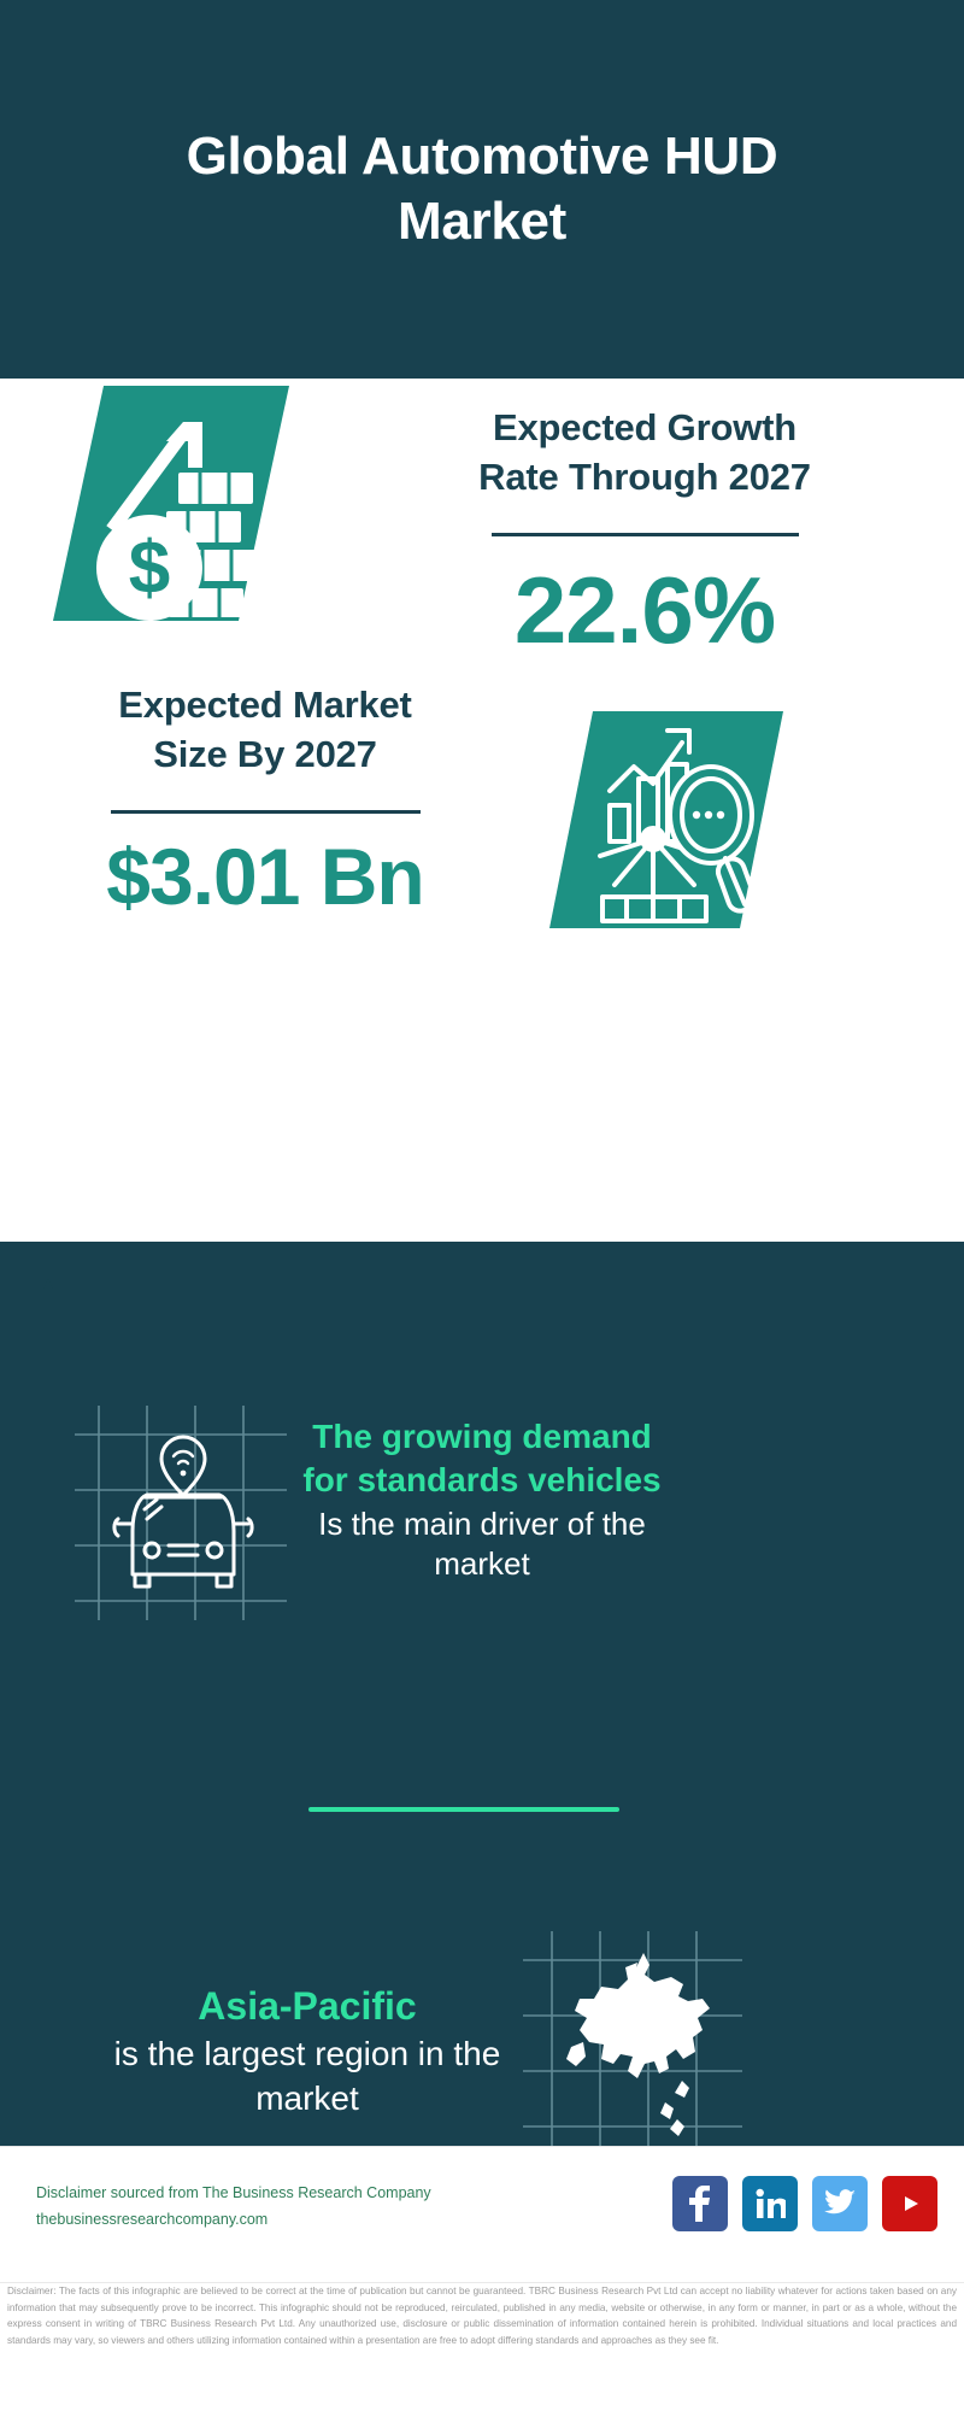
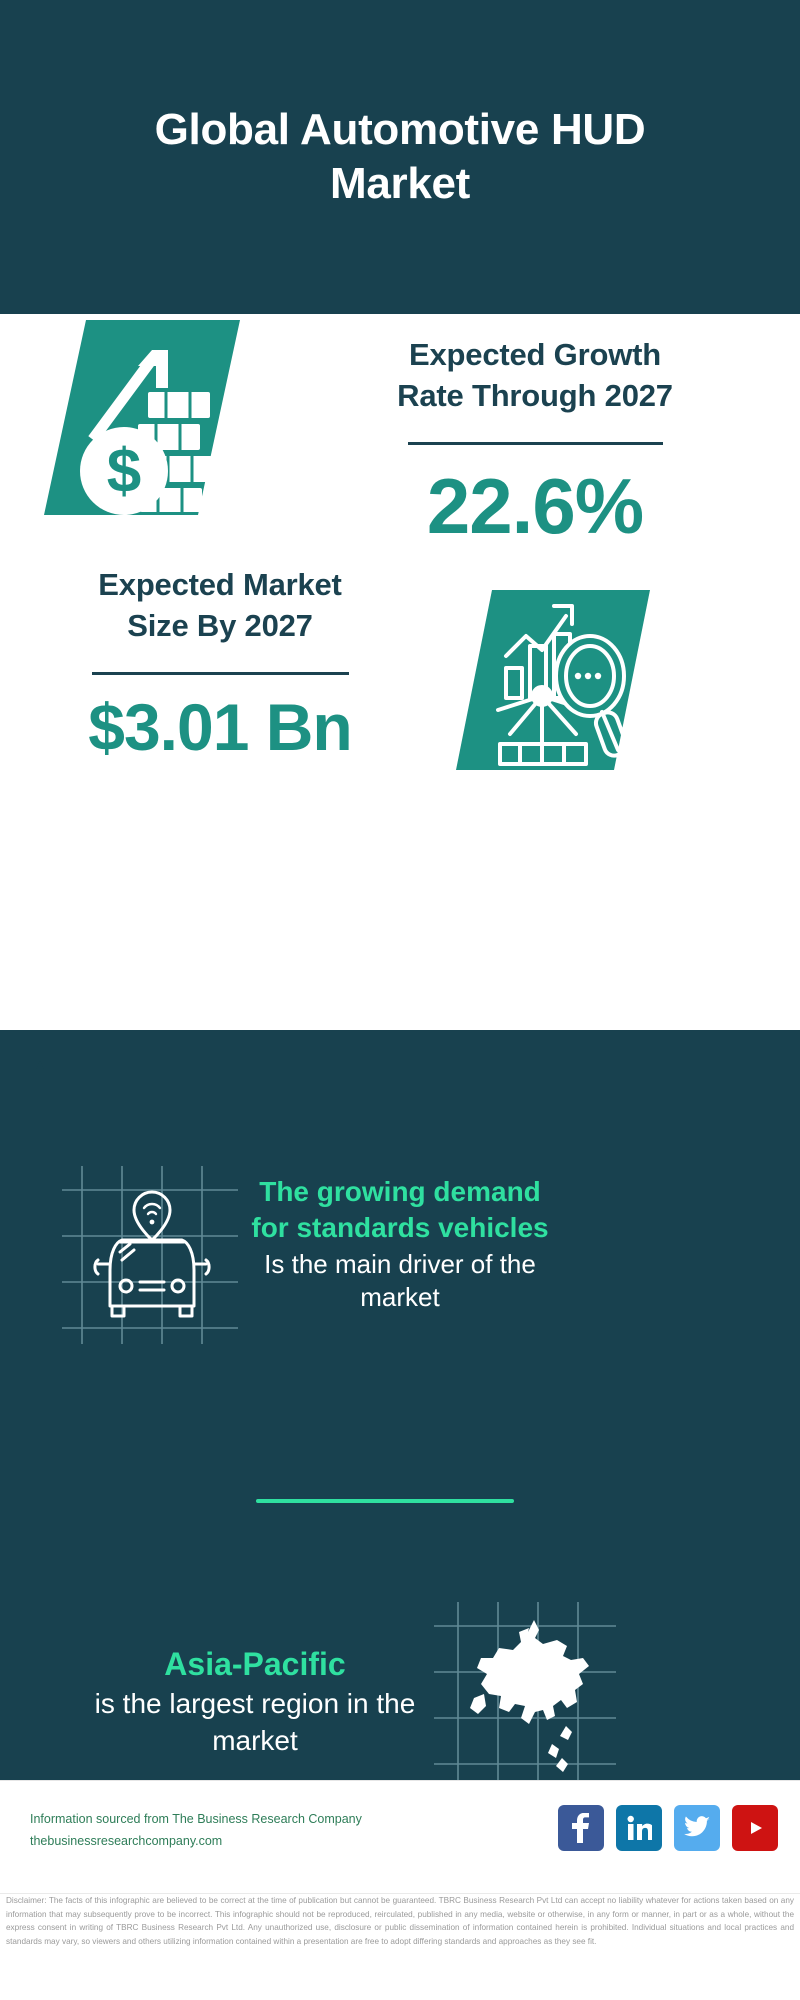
  Global Automotive HUD Market
  $
  Expected Growth
  Rate Through 2027
  22.6%
  Expected Market
  Size By 2027
  $3.01 Bn
  The growing demand for standards vehicles
  Is the main driver of the market
  Asia-Pacific
  is the largest region in the market
- Disclaimer sourced from The Business Research Company
+ Information sourced from The Business Research Company
  thebusinessresearchcompany.com
  Disclaimer: The facts of this infographic are believed to be correct at the time of publication but cannot be guaranteed. TBRC Business Research Pvt Ltd can accept no liability whatever for actions taken based on any information that may subsequently prove to be incorrect. This infographic should not be reproduced, reirculated, published in any media, website or otherwise, in any form or manner, in part or as a whole, without the express consent in writing of TBRC Business Research Pvt Ltd. Any unauthorized use, disclosure or public dissemination of information contained herein is prohibited. Individual situations and local practices and standards may vary, so viewers and others utilizing information contained within a presentation are free to adopt differing standards and approaches as they see fit.
